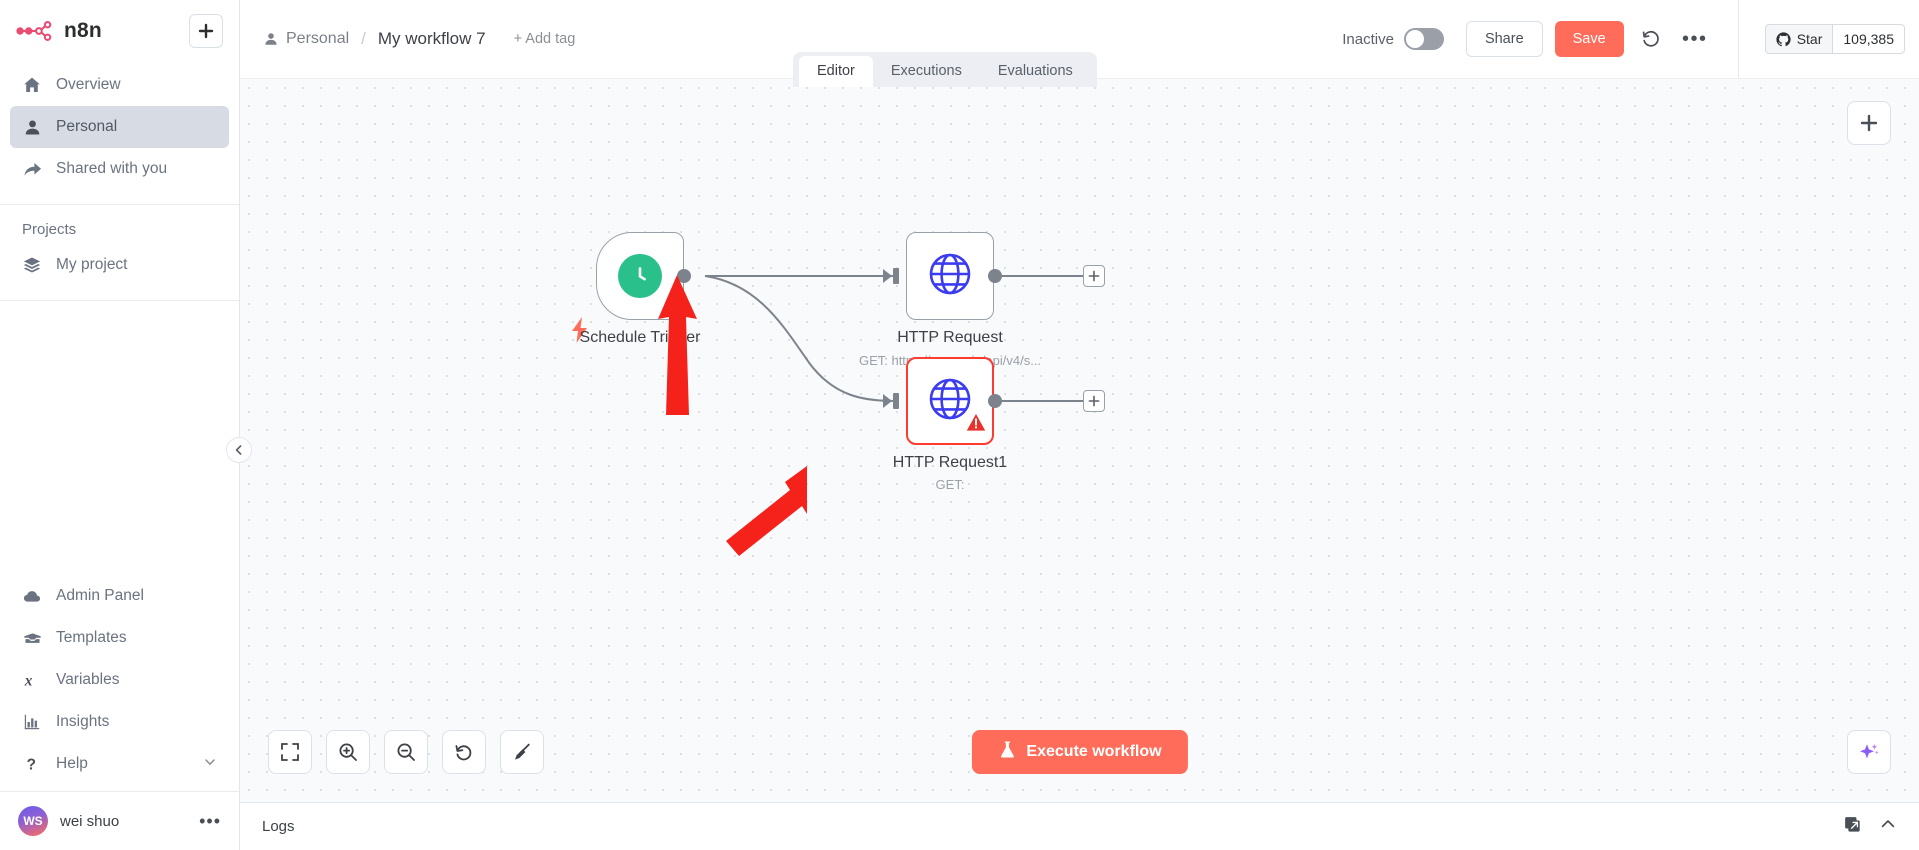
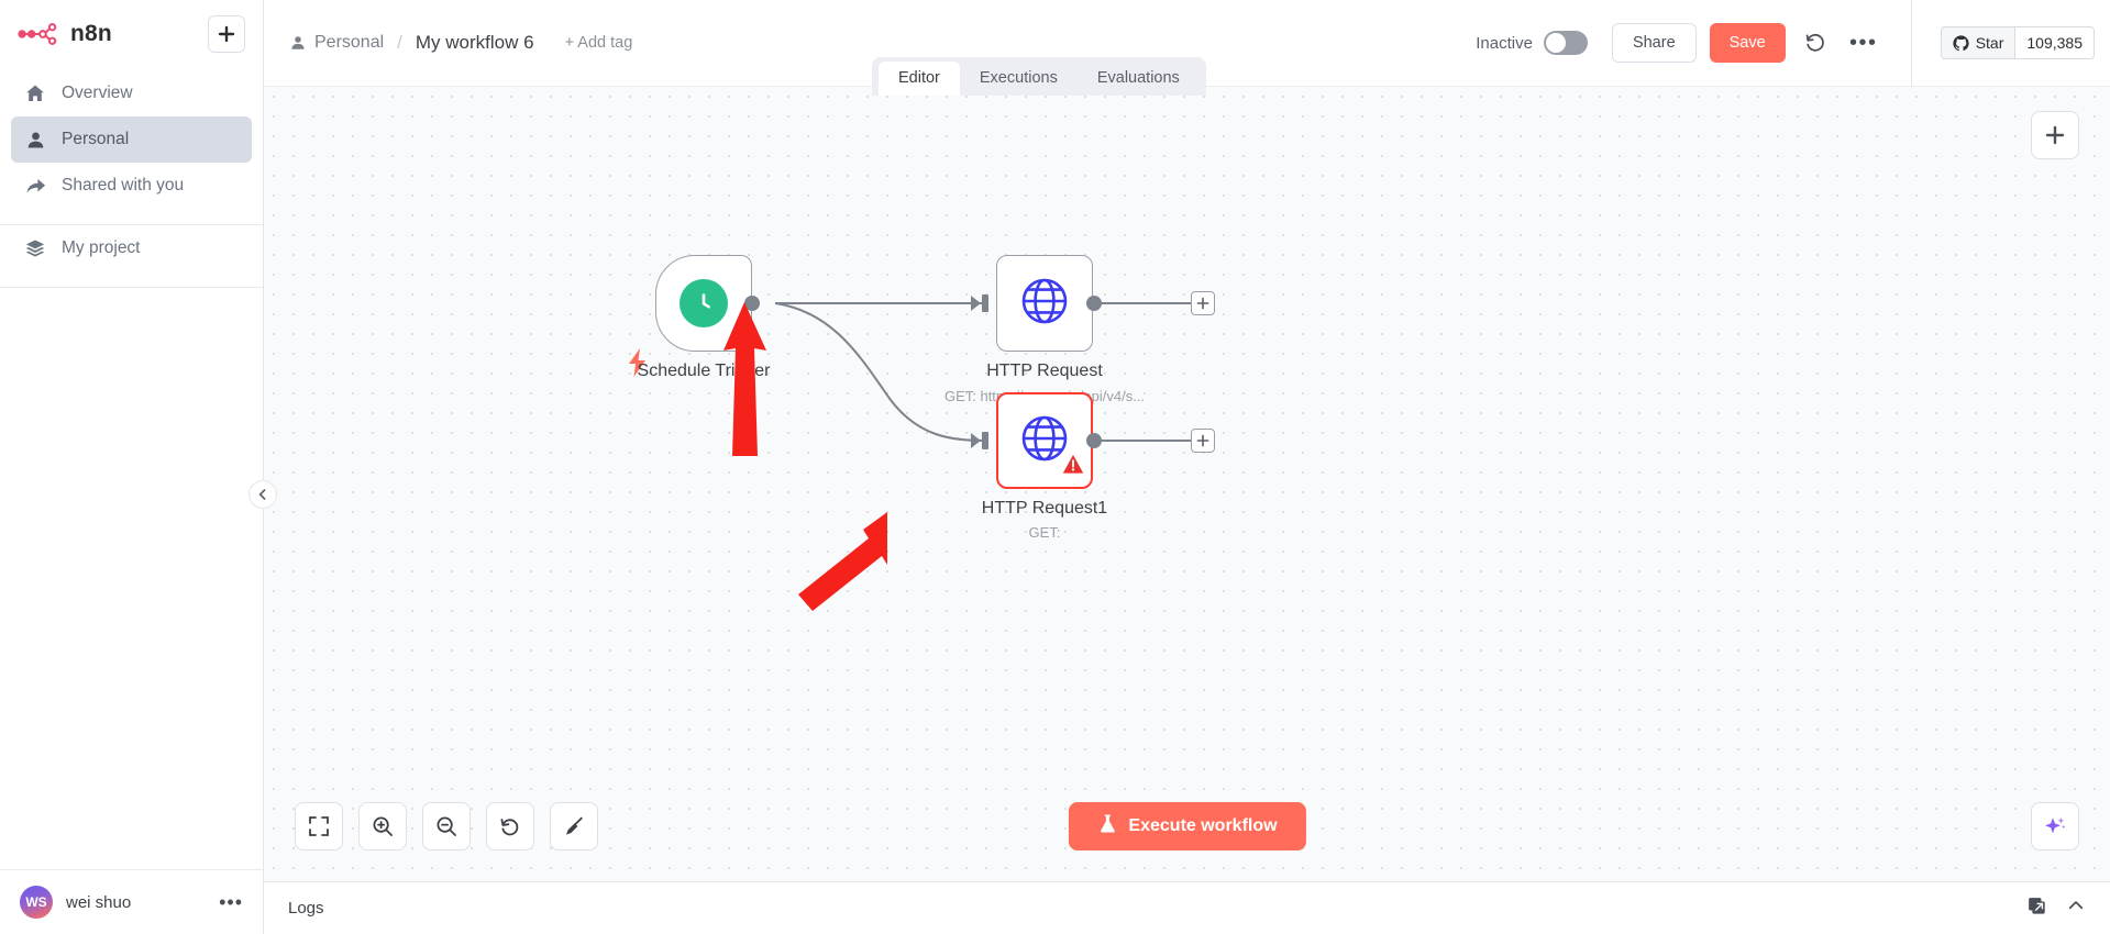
  n8n
  Overview
  Personal
  Shared with you
- Projects
  My project
- Admin Panel
- Templates
- x
- Variables
- Insights
- ?
- Help
  WS
  wei shuo
  •••
  Personal
  /
- My workflow 7
+ My workflow 6
  + Add tag
  Inactive
  Share
  Save
  •••
  Star
  109,385
  Editor
  Executions
  Evaluations
  Schedule Trier
  HTTP Request
  HTTP Request1
  GET:
  Execute workflow
  Logs
